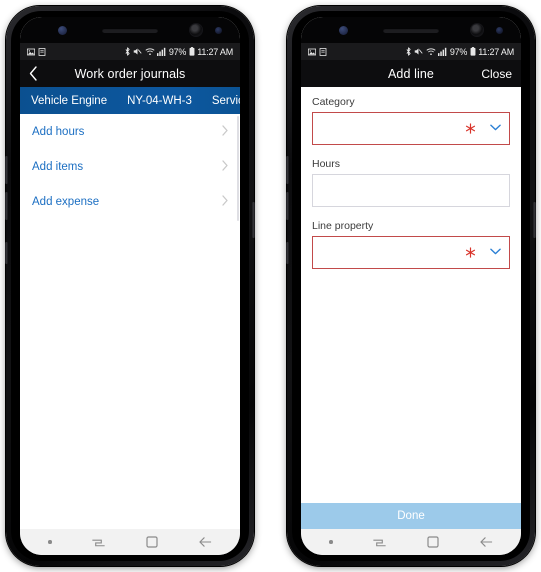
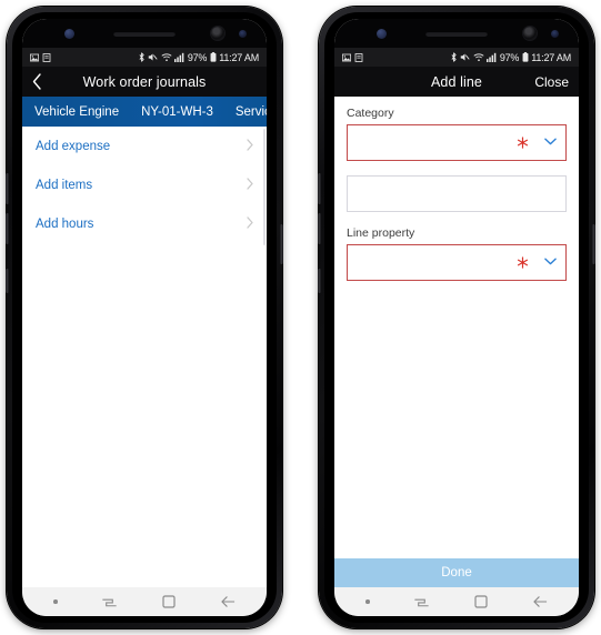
  97%
  11:27 AM
  Work order journals
  Vehicle Engine
- NY-04-WH-3
+ NY-01-WH-3
  Servi
- Add hours
+ Add expense
  Add items
- Add expense
+ Add hours
  97%
  11:27 AM
  Add line
  Close
  Category
- Hours
  Line property
  Done
